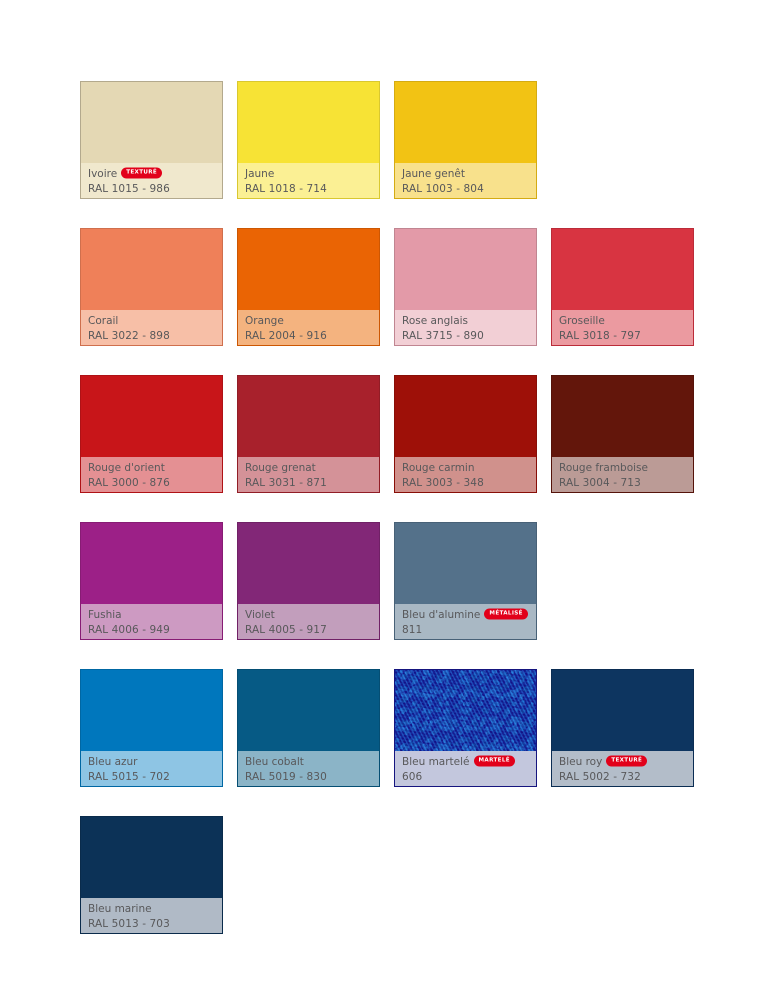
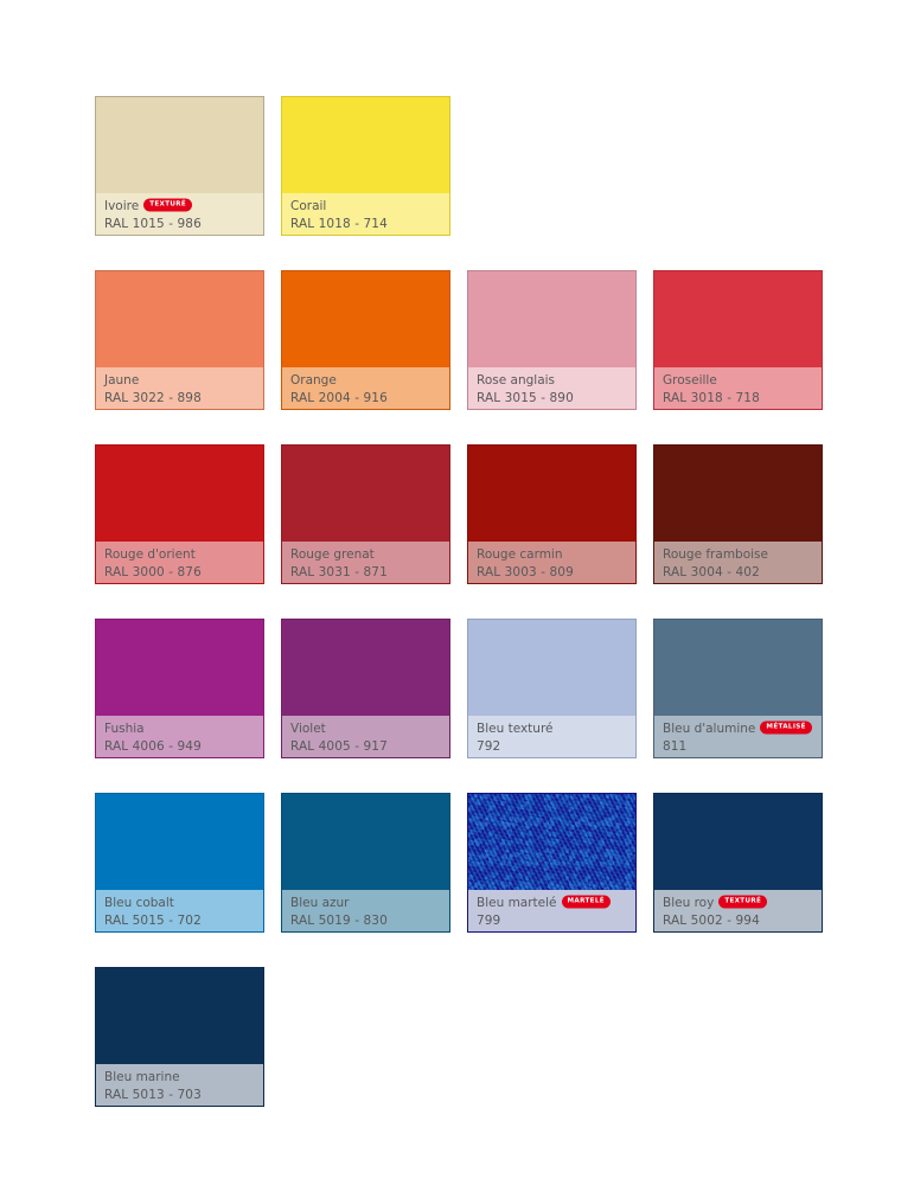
  Ivoire
  RAL 1015 - 986
- Jaune
+ Corail
  RAL 1018 - 714
- Jaune genêt
- RAL 1003 - 804
- Corail
+ Jaune
  RAL 3022 - 898
  Orange
  RAL 2004 - 916
  Rose anglais
- RAL 3715 - 890
+ RAL 3015 - 890
  Groseille
- RAL 3018 - 797
+ RAL 3018 - 718
  Rouge d'orient
  RAL 3000 - 876
  Rouge grenat
  RAL 3031 - 871
  Rouge carmin
- RAL 3003 - 348
+ RAL 3003 - 809
  Rouge framboise
- RAL 3004 - 713
+ RAL 3004 - 402
  Fushia
  RAL 4006 - 949
  Violet
  RAL 4005 - 917
+ Bleu texturé
+ 792
  Bleu d'alumine
  811
- Bleu azur
+ Bleu cobalt
  RAL 5015 - 702
- Bleu cobalt
+ Bleu azur
  RAL 5019 - 830
  Bleu martelé
- 606
+ 799
  Bleu roy
- RAL 5002 - 732
+ RAL 5002 - 994
  Bleu marine
  RAL 5013 - 703
